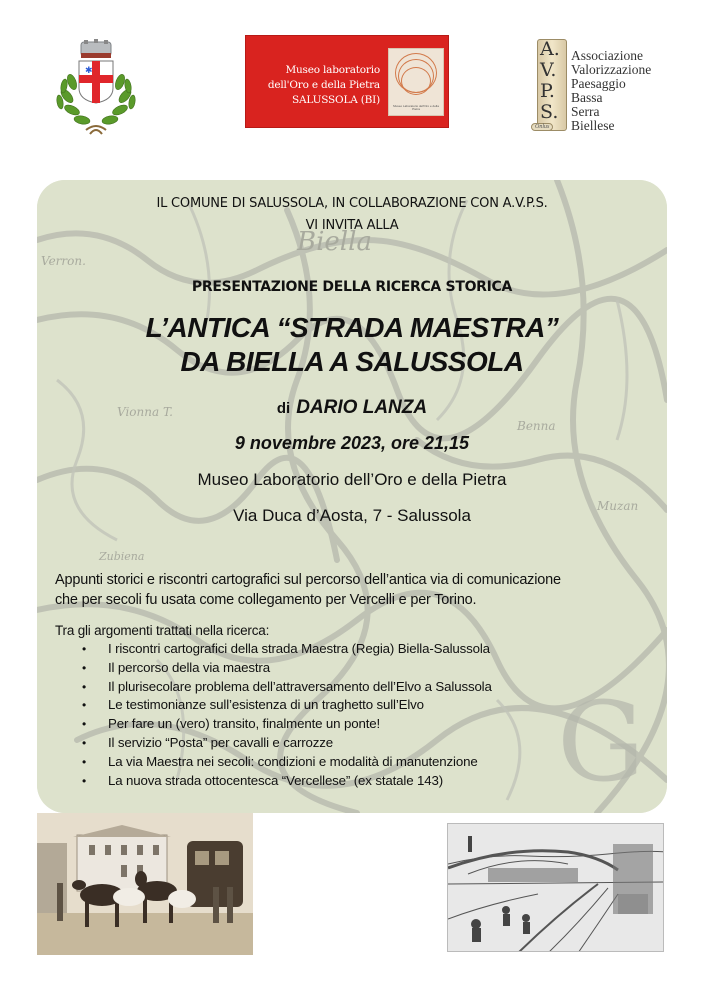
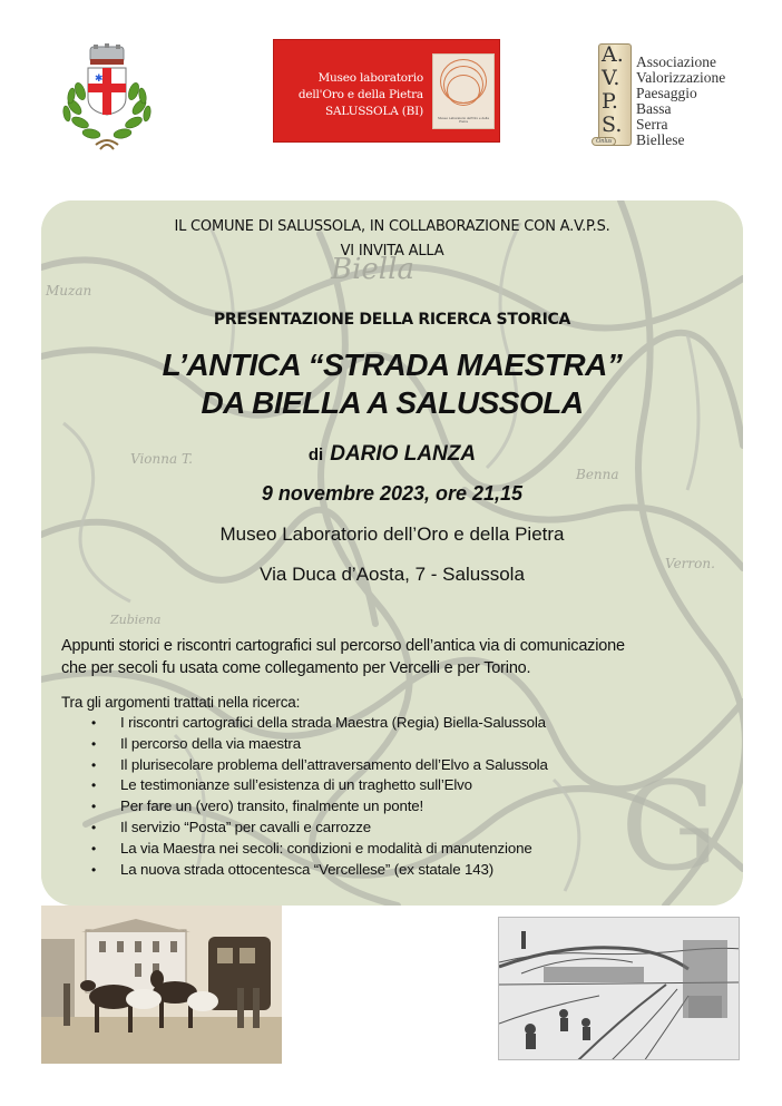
  ✱
  Museo laboratorio
  dell'Oro e della Pietra
  SALUSSOLA (BI)
  A.
  V.
  P.
  S.
  Associazione
  Valorizzazione
  Paesaggio
  Bassa
  Serra
  Biellese
  Biella
- Verron.
+ Muzan
  Vionna T.
  Zubiena
  Benna
- Muzan
+ Verron.
  G
  IL COMUNE DI SALUSSOLA, IN COLLABORAZIONE CON A.V.P.S.
  VI INVITA ALLA
  PRESENTAZIONE DELLA RICERCA STORICA
  L’ANTICA “STRADA MAESTRA”
  DA BIELLA A SALUSSOLA
  di DARIO LANZA
  9 novembre 2023, ore 21,15
  Museo Laboratorio dell’Oro e della Pietra
  Via Duca d’Aosta, 7 - Salussola
  Appunti storici e riscontri cartografici sul percorso dell’antica via di comunicazione
  che per secoli fu usata come collegamento per Vercelli e per Torino.
  Tra gli argomenti trattati nella ricerca:
  •
  I riscontri cartografici della strada Maestra (Regia) Biella-Salussola
  •
  Il percorso della via maestra
  •
  Il plurisecolare problema dell’attraversamento dell’Elvo a Salussola
  •
  Le testimonianze sull’esistenza di un traghetto sull’Elvo
  •
  Per fare un (vero) transito, finalmente un ponte!
  •
  Il servizio “Posta” per cavalli e carrozze
  •
  La via Maestra nei secoli: condizioni e modalità di manutenzione
  •
  La nuova strada ottocentesca “Vercellese” (ex statale 143)
